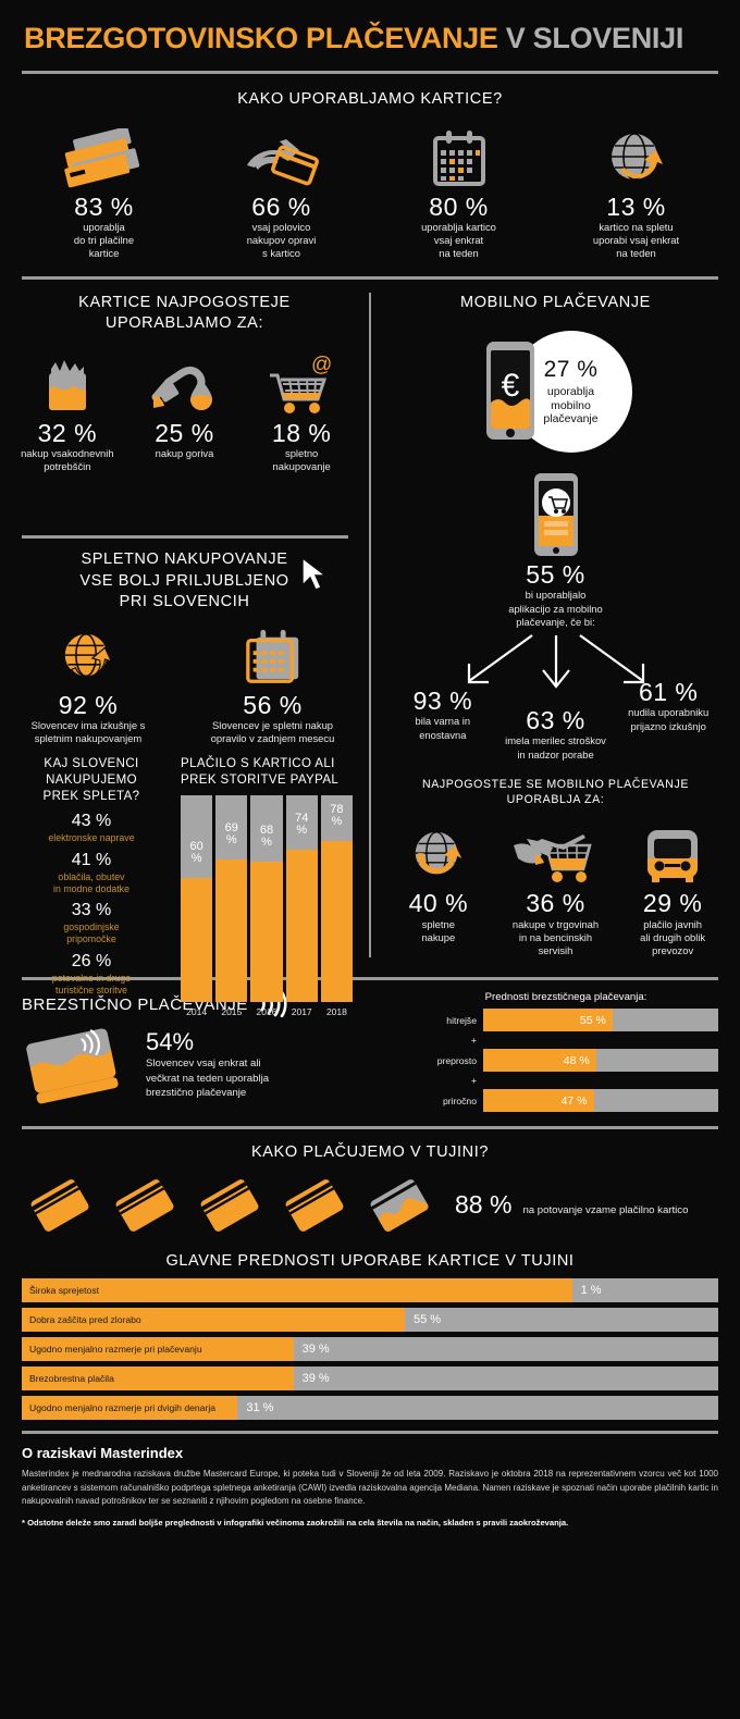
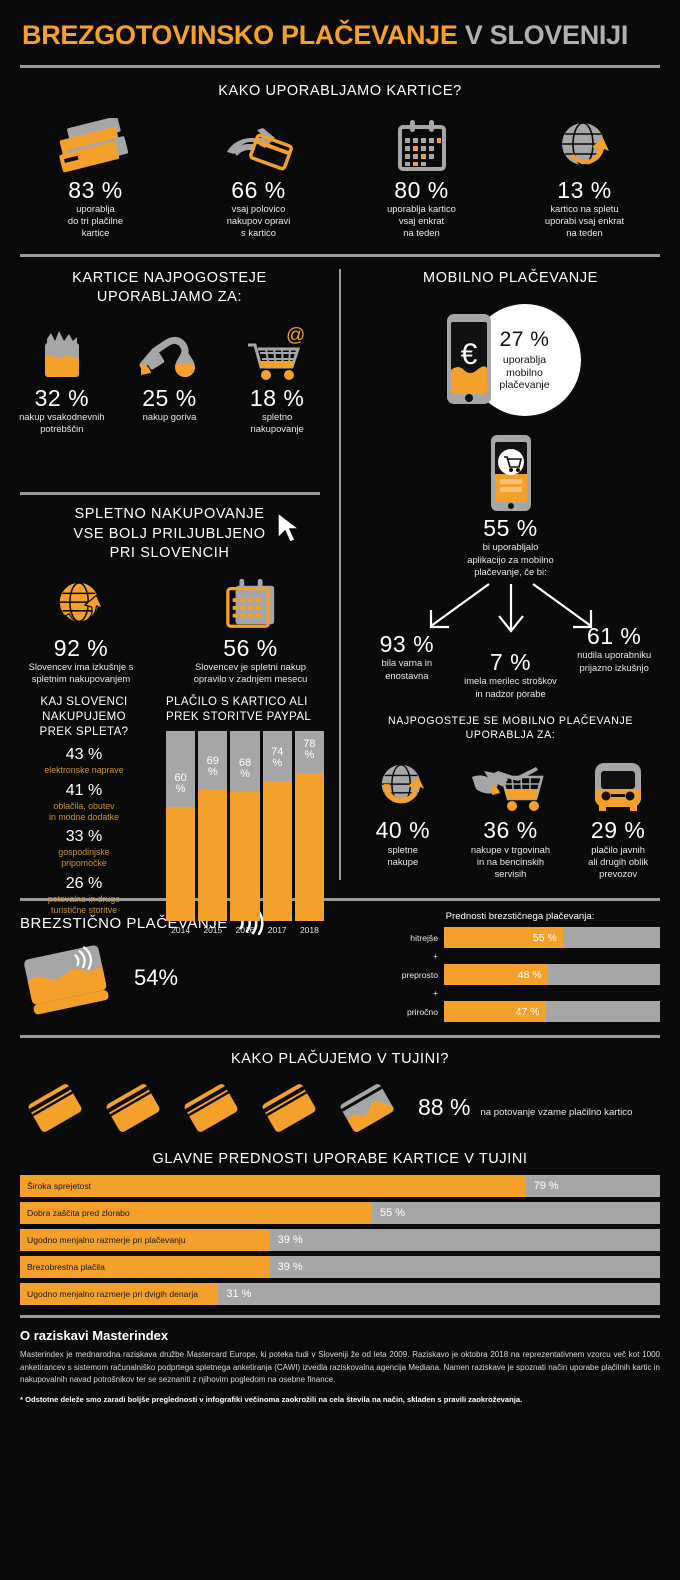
  BREZGOTOVINSKO PLAČEVANJE V SLOVENIJI
  KAKO UPORABLJAMO KARTICE?
  83 %
  uporablja
  do tri plačilne
  kartice
  66 %
  vsaj polovico
  nakupov opravi
  s kartico
  80 %
  uporablja kartico
  vsaj enkrat
  na teden
  13 %
  kartico na spletu
  uporabi vsaj enkrat
  na teden
  KARTICE NAJPOGOSTEJE
  UPORABLJAMO ZA:
  32 %
  nakup vsakodnevnih
  potrebščin
  25 %
  nakup goriva
  @
  18 %
  spletno
  nakupovanje
  MOBILNO PLAČEVANJE
  €
  27 %
  uporablja
  mobilno
  plačevanje
  55 %
  bi uporabljalo
  aplikacijo za mobilno
  plačevanje, če bi:
  93 %
  bila varna in
  enostavna
- 63 %
+ 7 %
  imela merilec stroškov
  in nadzor porabe
  61 %
  nudila uporabniku
  prijazno izkušnjo
  NAJPOGOSTEJE SE MOBILNO PLAČEVANJE
  UPORABLJA ZA:
  40 %
  spletne
  nakupe
  36 %
  nakupe v trgovinah
  in na bencinskih
  servisih
  29 %
  plačilo javnih
  ali drugih oblik
  prevozov
  SPLETNO NAKUPOVANJE
  VSE BOLJ PRILJUBLJENO
  PRI SLOVENCIH
  92 %
  Slovencev ima izkušnje s
  spletnim nakupovanjem
  56 %
  Slovencev je spletni nakup
  opravilo v zadnjem mesecu
  KAJ SLOVENCI
  NAKUPUJEMO
  PREK SPLETA?
  43 %
  elektronske naprave
  41 %
  oblačila, obutev
  in modne dodatke
  33 %
  gospodinjske
  pripomočke
  26 %
  potovalne in druge
  turistične storitve
  PLAČILO S KARTICO ALI
  PREK STORITVE PAYPAL
  60
  %
  69
  %
  68
  %
  74
  %
  78
  %
  2014
  2015
  2016
  2017
  2018
  BREZSTIČNO PLAČEVANJE
  54%
- Slovencev vsaj enkrat ali
- večkrat na teden uporablja
- brezstično plačevanje
  Prednosti brezstičnega plačevanja:
  hitrejše
  55 %
  +
  preprosto
  48 %
  +
  priročno
  47 %
  KAKO PLAČUJEMO V TUJINI?
  88 %
  na potovanje vzame plačilno kartico
  GLAVNE PREDNOSTI UPORABE KARTICE V TUJINI
  Široka sprejetost
- 1 %
+ 79 %
  Dobra zaščita pred zlorabo
  55 %
  Ugodno menjalno razmerje pri plačevanju
  39 %
  Brezobrestna plačila
  39 %
  Ugodno menjalno razmerje pri dvigih denarja
  31 %
  O raziskavi Masterindex
  Masterindex je mednarodna raziskava družbe Mastercard Europe, ki poteka tudi v Sloveniji že od leta 2009. Raziskavo je oktobra 2018 na reprezentativnem vzorcu več kot 1000 anketirancev s sistemom računalniško podprtega spletnega anketiranja (CAWI) izvedla raziskovalna agencija Mediana. Namen raziskave je spoznati način uporabe plačilnih kartic in nakupovalnih navad potrošnikov ter se seznaniti z njihovim pogledom na osebne finance.
  * Odstotne deleže smo zaradi boljše preglednosti v infografiki večinoma zaokrožili na cela števila na način, skladen s pravili zaokroževanja.
